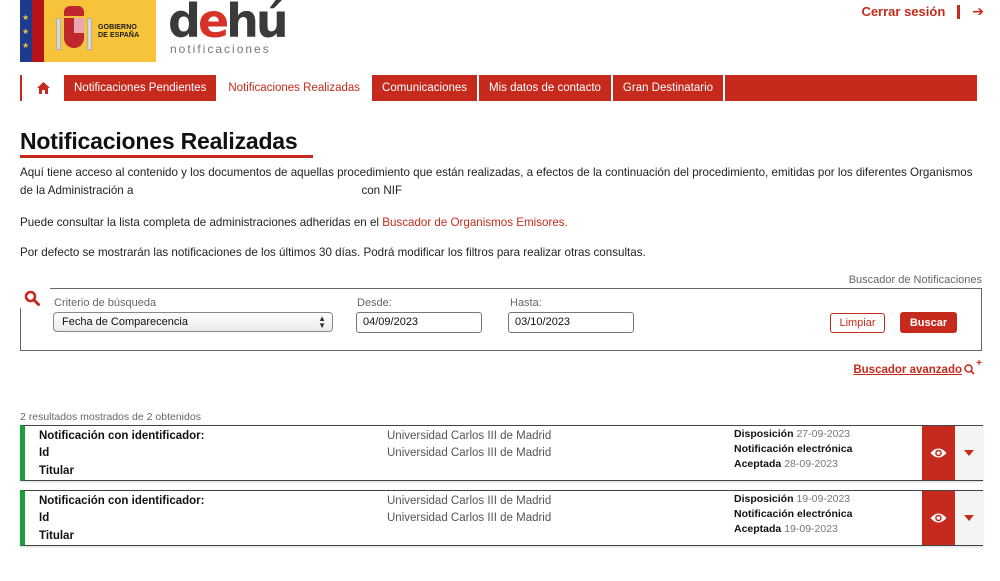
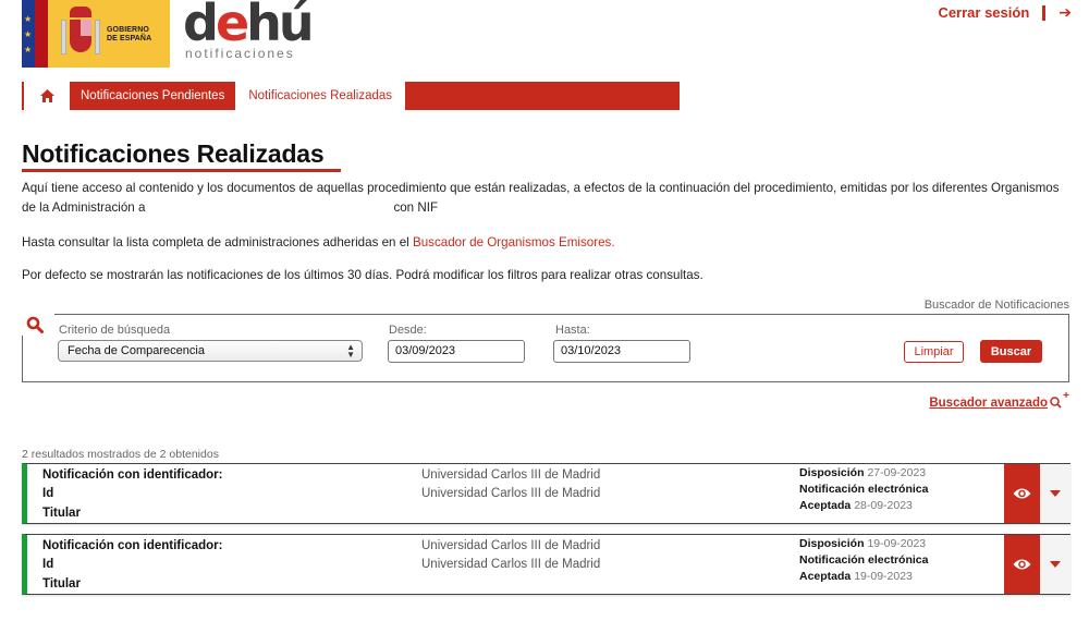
  ★
  ★
  ★
  dehú
  notificaciones
  Cerrar sesión
  ➔
  Notificaciones Pendientes
  Notificaciones Realizadas
- Comunicaciones
- Mis datos de contacto
- Gran Destinatario
  Notificaciones Realizadas
  Aquí tiene acceso al contenido y los documentos de aquellas procedimiento que están realizadas, a efectos de la continuación del procedimiento, emitidas por los diferentes Organismos de la Administración a con NIF
- Puede consultar la lista completa de administraciones adheridas en el Buscador de Organismos Emisores.
+ Hasta consultar la lista completa de administraciones adheridas en el Buscador de Organismos Emisores.
  Por defecto se mostrarán las notificaciones de los últimos 30 días. Podrá modificar los filtros para realizar otras consultas.
  Buscador de Notificaciones
  Criterio de búsqueda
  Fecha de Comparecencia
  ▲
  ▼
  Desde:
- 04/09/2023
+ 03/09/2023
  Hasta:
  03/10/2023
  Limpiar
  Buscar
  Buscador avanzado
  +
  2 resultados mostrados de 2 obtenidos
  Notificación con identificador:
  Id
  Titular
  Universidad Carlos III de Madrid
  Universidad Carlos III de Madrid
  Disposición 27-09-2023
  Notificación electrónica
  Aceptada 28-09-2023
  Notificación con identificador:
  Id
  Titular
  Universidad Carlos III de Madrid
  Universidad Carlos III de Madrid
  Disposición 19-09-2023
  Notificación electrónica
  Aceptada 19-09-2023
